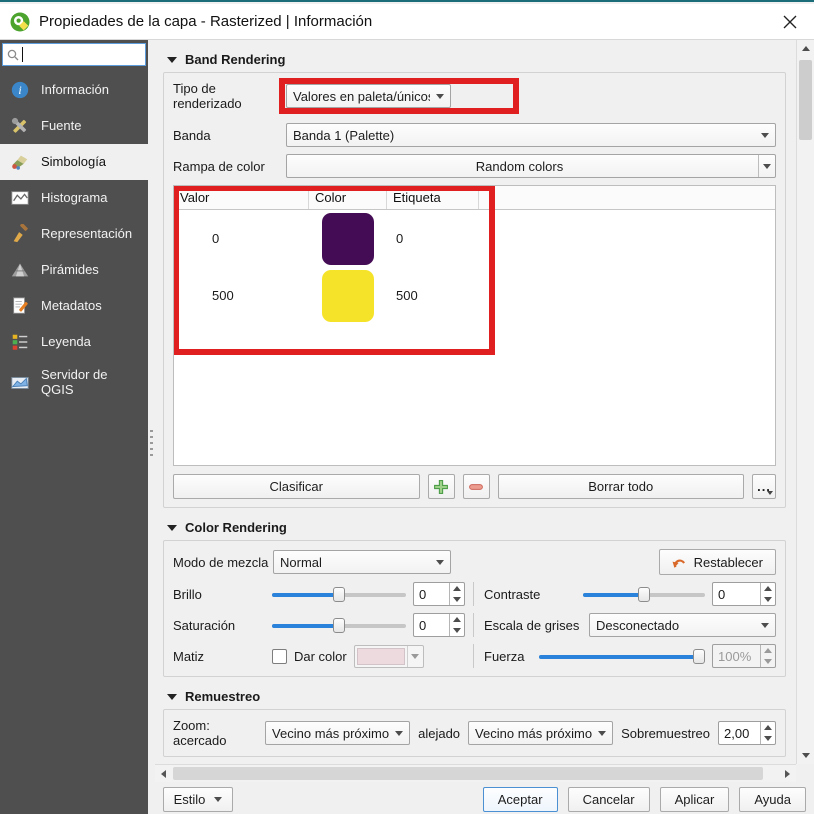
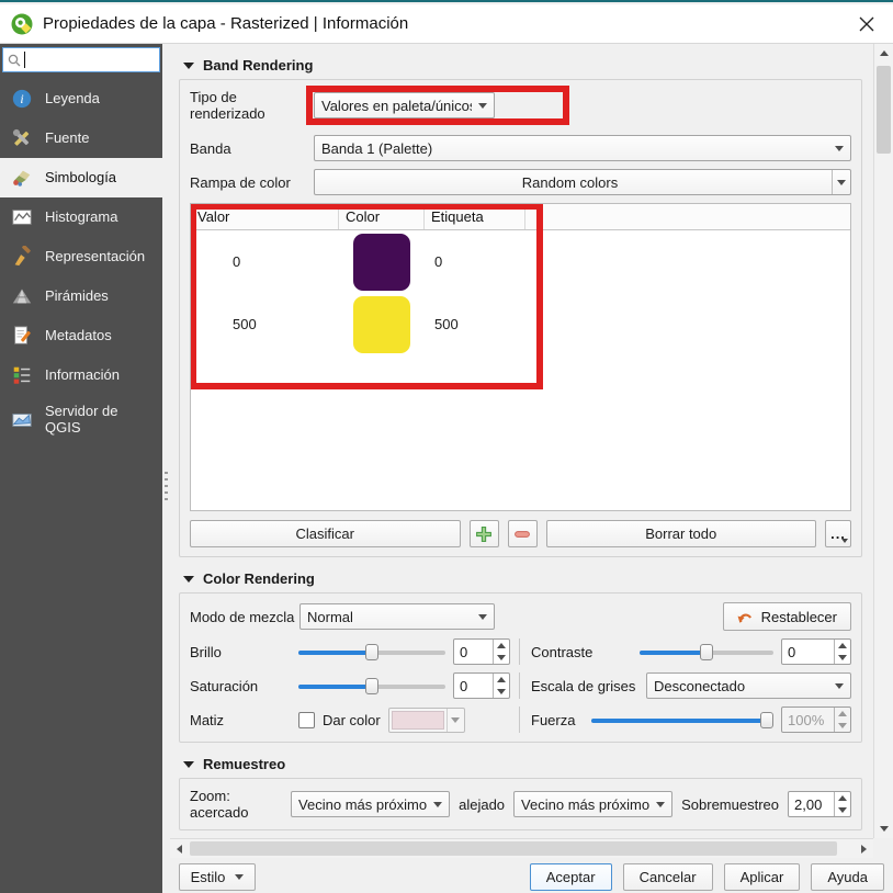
  Propiedades de la capa - Rasterized | Información
  i
- Información
+ Leyenda
  Fuente
  Simbología
  Histograma
  Representación
  Pirámides
  Metadatos
- Leyenda
+ Información
  Servidor de QGIS
  Band Rendering
  Tipo de renderizado
  Valores en paleta/único
  Banda
  Banda 1 (Palette)
  Rampa de color
  Random colors
  Valor
  Color
  Etiqueta
  0
  0
  500
  500
  Clasificar
  Borrar todo
  ...
  Color Rendering
  Modo de mezcla
  Normal
  Restablecer
  Brillo
  0
  Contraste
  0
  Saturación
  0
  Escala de grises
  Desconectado
  Matiz
  Dar color
  Fuerza
  100%
  Remuestreo
  Zoom: acercado
  Vecino más próximo
  alejado
  Vecino más próximo
  Sobremuestreo
  2,00
  Estilo
  Aceptar
  Cancelar
  Aplicar
  Ayuda
